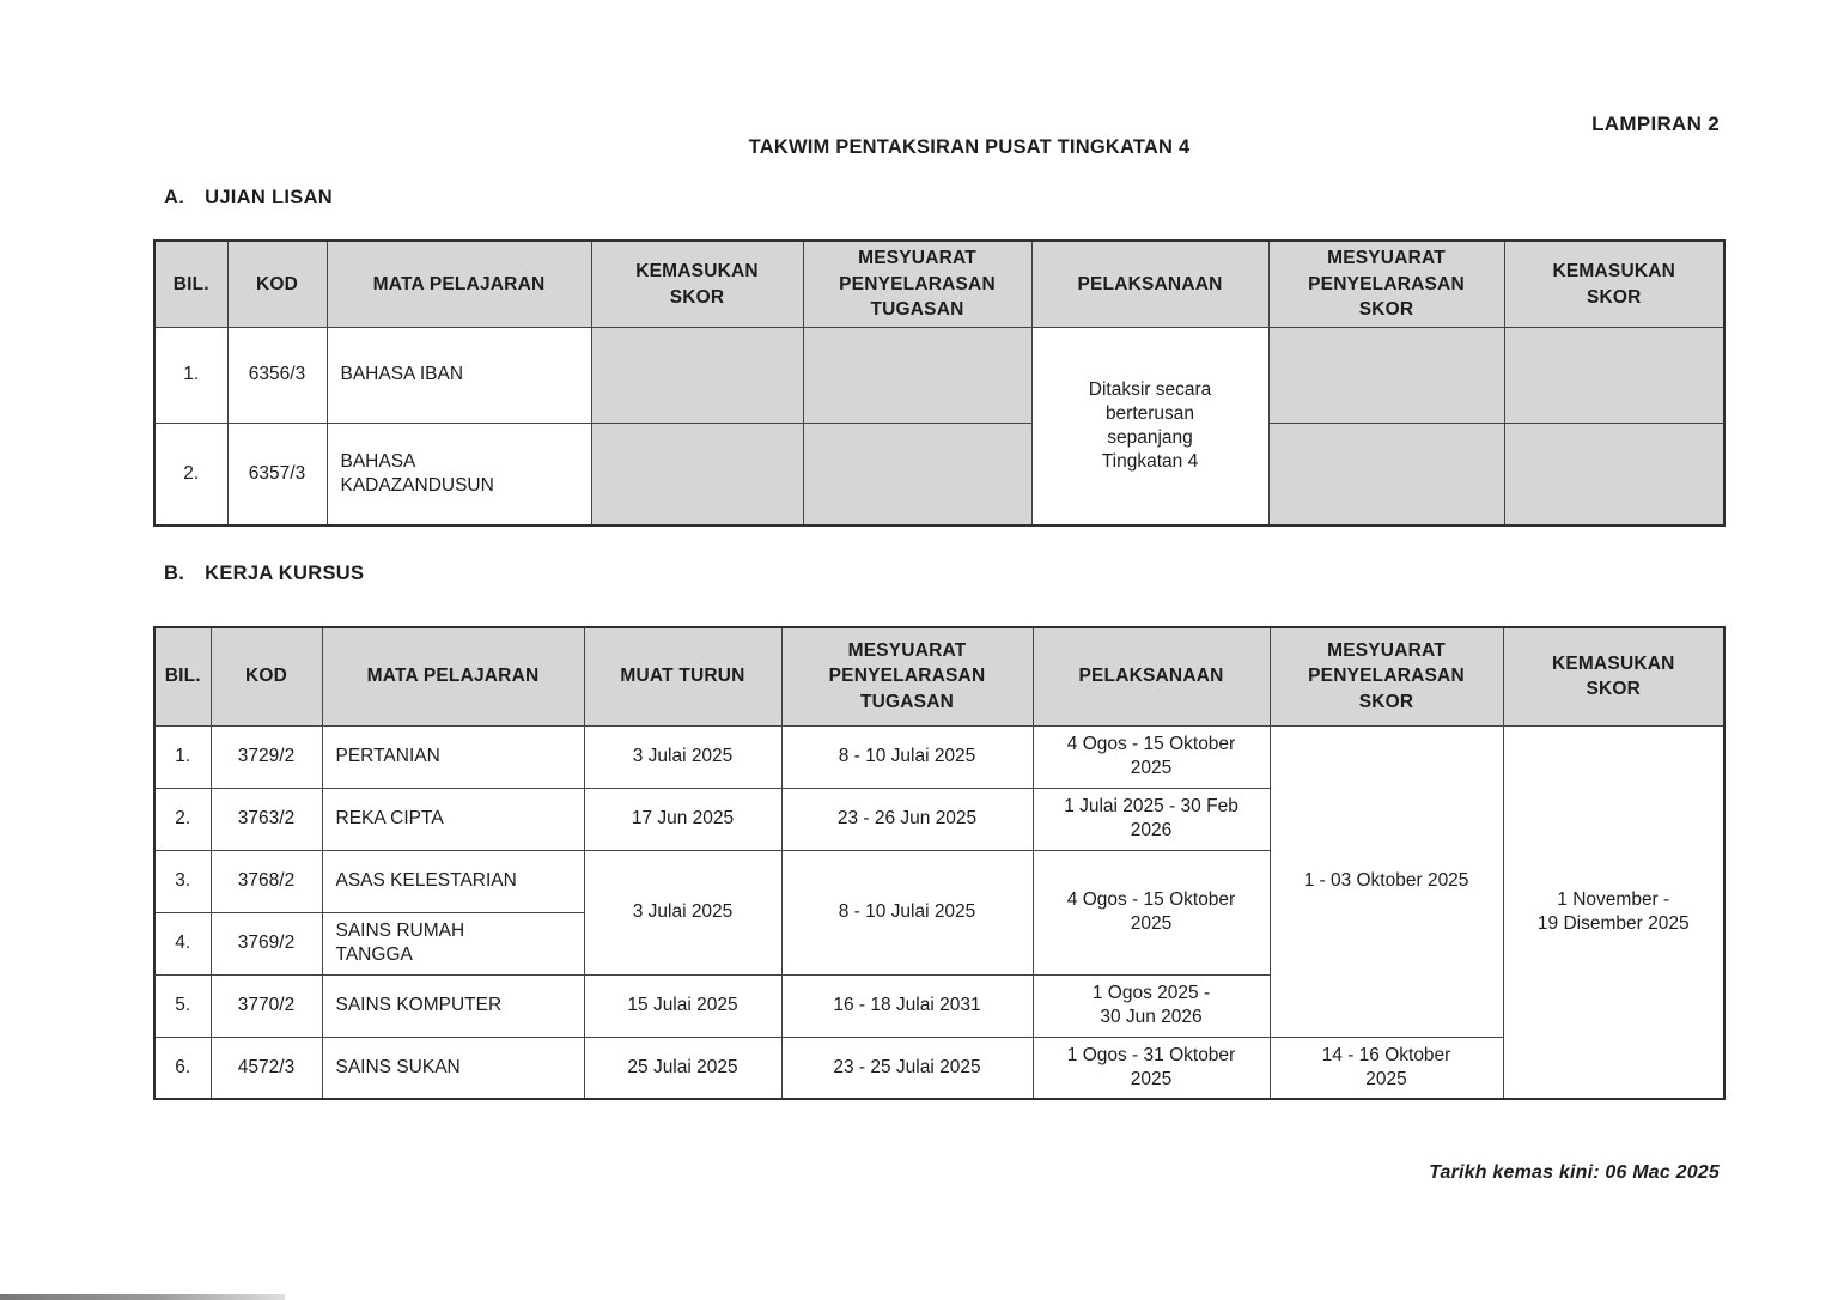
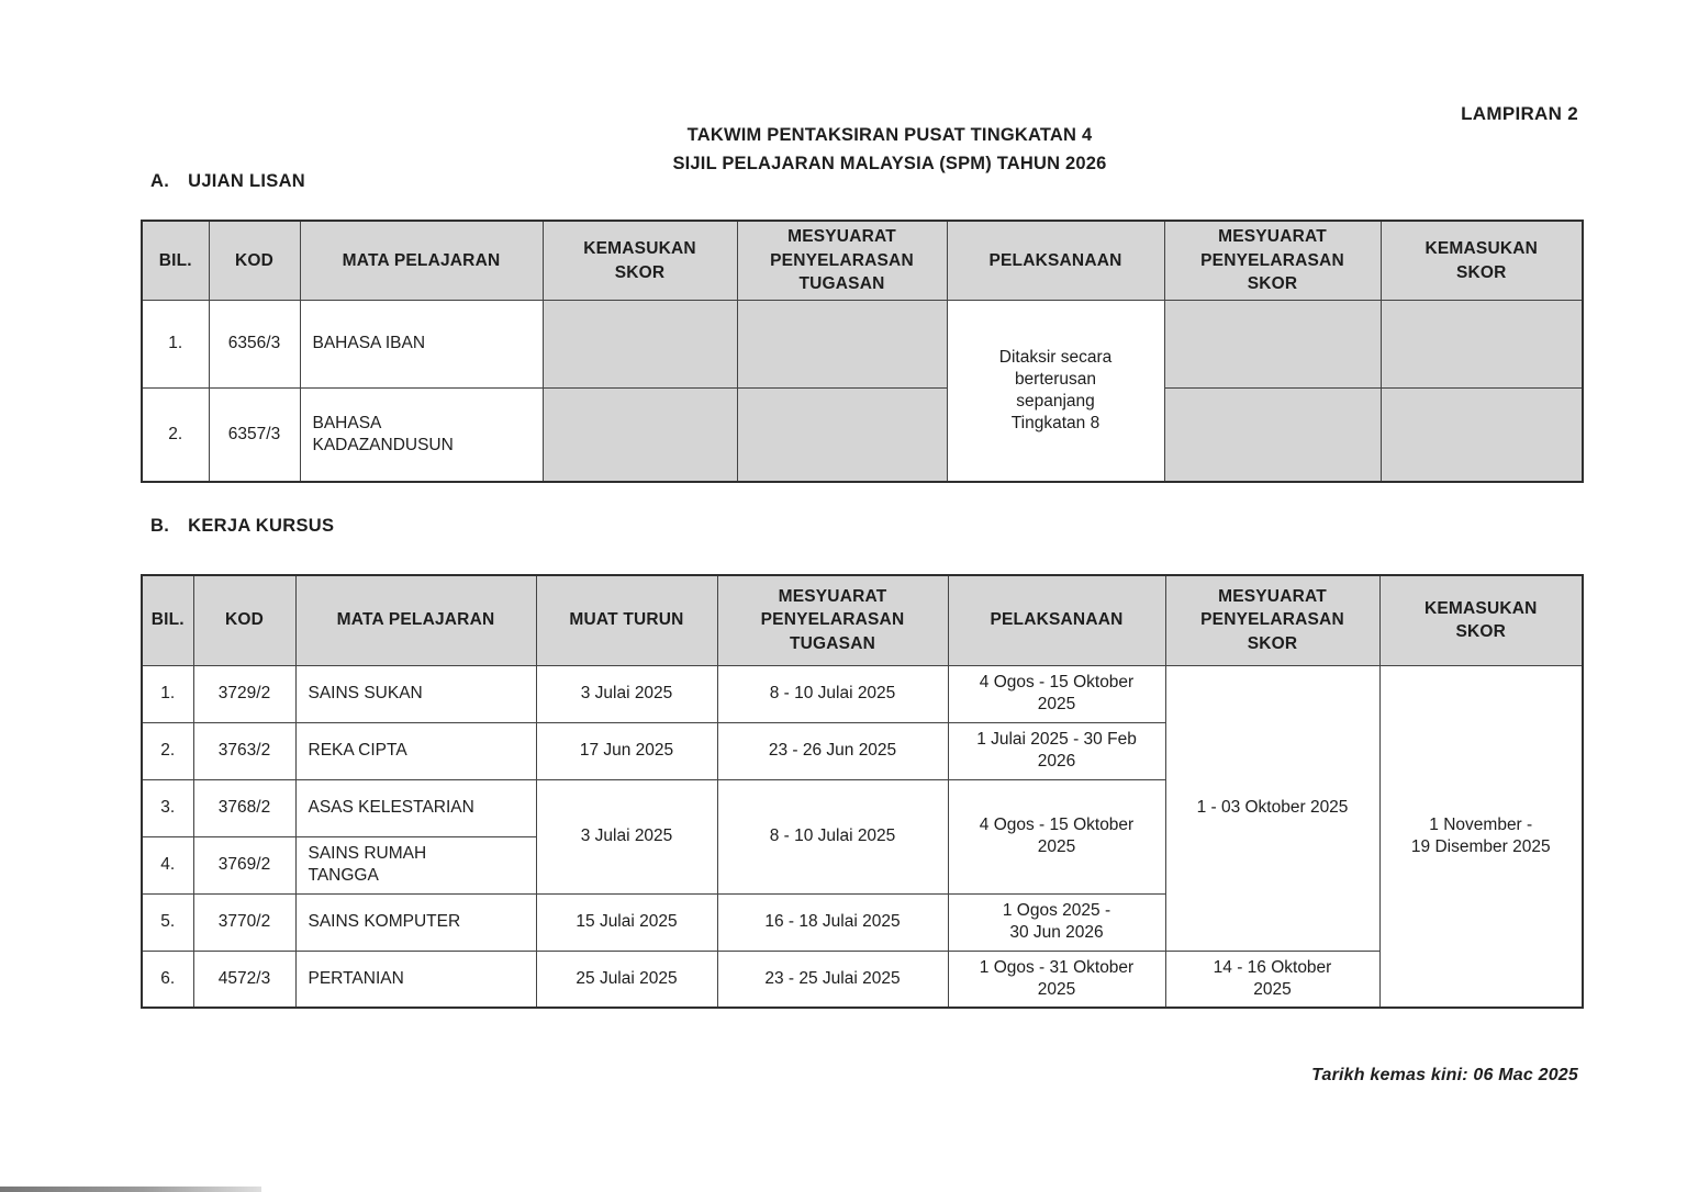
  LAMPIRAN 2
  TAKWIM PENTAKSIRAN PUSAT TINGKATAN 4
+ SIJIL PELAJARAN MALAYSIA (SPM) TAHUN 2026
  A. UJIAN LISAN
  BIL.	KOD	MATA PELAJARAN	KEMASUKAN SKOR	MESYUARAT PENYELARASAN TUGASAN	PELAKSANAAN	MESYUARAT PENYELARASAN SKOR	KEMASUKAN SKOR
- 1.	6356/3	BAHASA IBAN			Ditaksir secara berterusan sepanjang Tingkatan 4
+ 1.	6356/3	BAHASA IBAN			Ditaksir secara berterusan sepanjang Tingkatan 8
  2.	6357/3	BAHASA KADAZANDUSUN
  B. KERJA KURSUS
  BIL.	KOD	MATA PELAJARAN	MUAT TURUN	MESYUARAT PENYELARASAN TUGASAN	PELAKSANAAN	MESYUARAT PENYELARASAN SKOR	KEMASUKAN SKOR
- 1.	3729/2	PERTANIAN	3 Julai 2025	8 - 10 Julai 2025	4 Ogos - 15 Oktober 2025	1 - 03 Oktober 2025	1 November - 19 Disember 2025
+ 1.	3729/2	SAINS SUKAN	3 Julai 2025	8 - 10 Julai 2025	4 Ogos - 15 Oktober 2025	1 - 03 Oktober 2025	1 November - 19 Disember 2025
  2.	3763/2	REKA CIPTA	17 Jun 2025	23 - 26 Jun 2025	1 Julai 2025 - 30 Feb 2026
  3.	3768/2	ASAS KELESTARIAN	3 Julai 2025	8 - 10 Julai 2025	4 Ogos - 15 Oktober 2025
  4.	3769/2	SAINS RUMAH TANGGA
- 5.	3770/2	SAINS KOMPUTER	15 Julai 2025	16 - 18 Julai 2031	1 Ogos 2025 - 30 Jun 2026
+ 5.	3770/2	SAINS KOMPUTER	15 Julai 2025	16 - 18 Julai 2025	1 Ogos 2025 - 30 Jun 2026
- 6.	4572/3	SAINS SUKAN	25 Julai 2025	23 - 25 Julai 2025	1 Ogos - 31 Oktober 2025	14 - 16 Oktober 2025
+ 6.	4572/3	PERTANIAN	25 Julai 2025	23 - 25 Julai 2025	1 Ogos - 31 Oktober 2025	14 - 16 Oktober 2025
  Tarikh kemas kini: 06 Mac 2025
